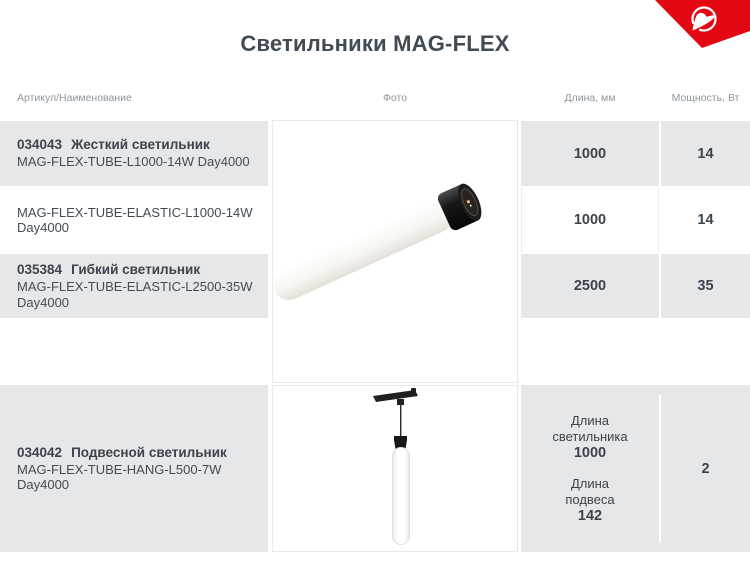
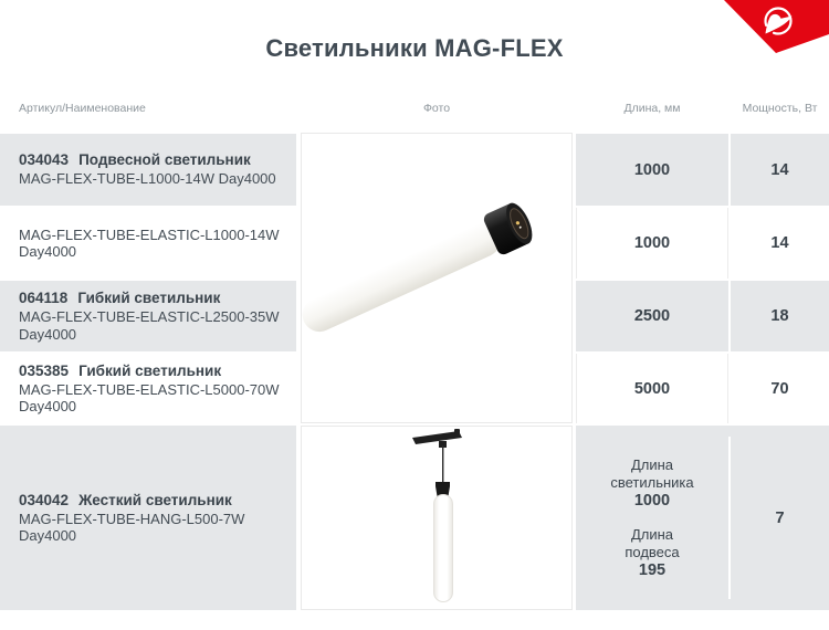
  Светильники MAG-FLEX
  Артикул/Наименование
  Фото
  Длина, мм
  Мощность, Вт
- 034043 Жесткий светильник
+ 034043 Подвесной светильник
  MAG-FLEX-TUBE-L1000-14W Day4000
  1000
  14
  MAG-FLEX-TUBE-ELASTIC-L1000-14W Day4000
  1000
  14
- 035384 Гибкий светильник
+ 064118 Гибкий светильник
  MAG-FLEX-TUBE-ELASTIC-L2500-35W Day4000
  2500
- 35
+ 18
+ 035385 Гибкий светильник
+ MAG-FLEX-TUBE-ELASTIC-L5000-70W Day4000
+ 5000
+ 70
- 034042 Подвесной светильник
+ 034042 Жесткий светильник
  MAG-FLEX-TUBE-HANG-L500-7W Day4000
  Длина
  светильника
  1000
  Длина
  подвеса
- 142
+ 195
- 2
+ 7
